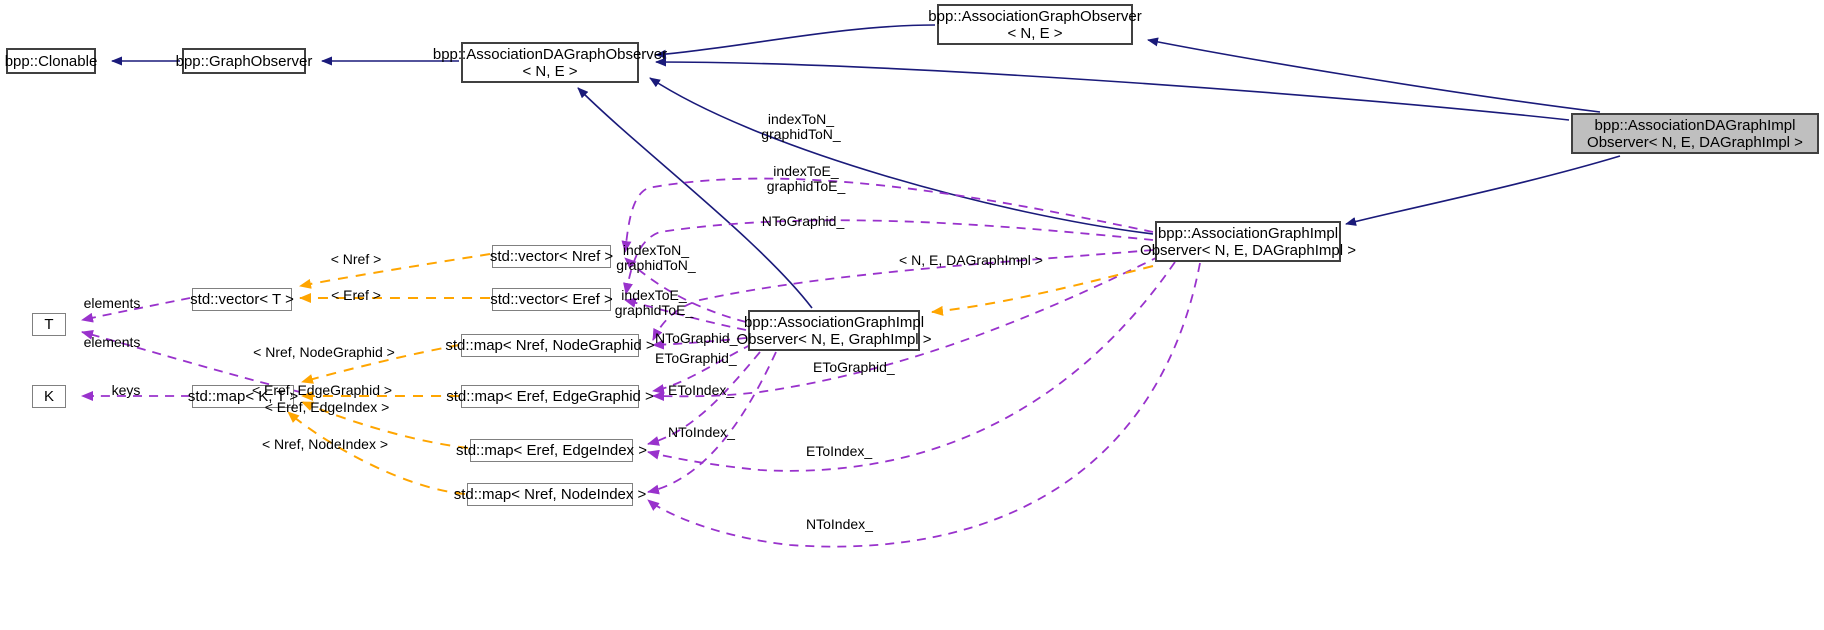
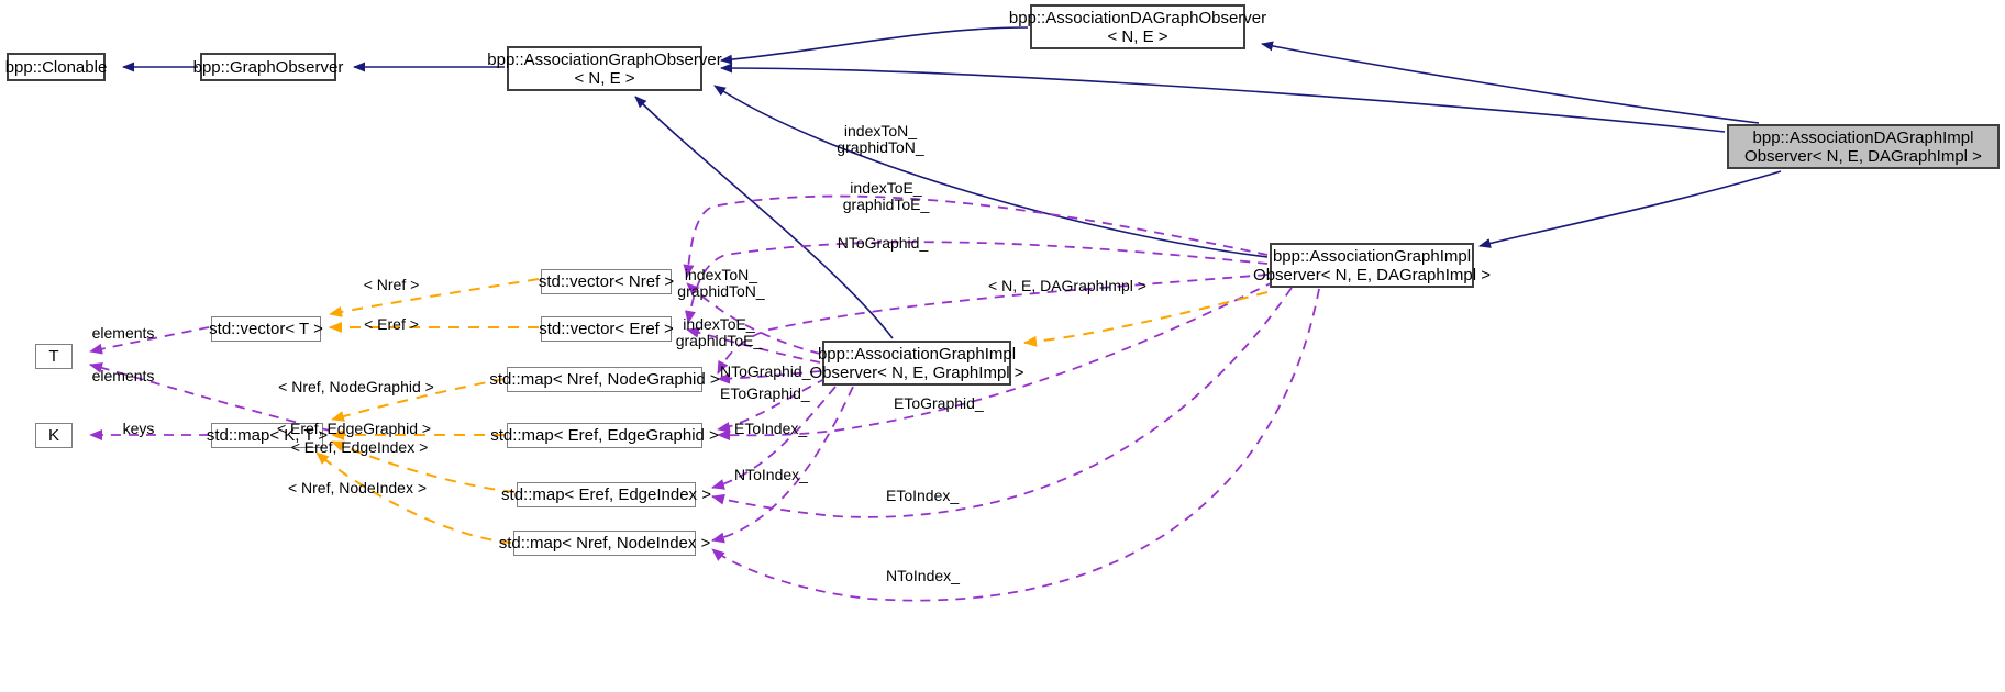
  bpp::Clonable
  bpp::GraphObserver
- bpp::AssociationDAGraphObserver
+ bpp::AssociationGraphObserver
  < N, E >
- bpp::AssociationGraphObserver
+ bpp::AssociationDAGraphObserver
  < N, E >
  bpp::AssociationDAGraphImpl
  Observer< N, E, DAGraphImpl >
  bpp::AssociationGraphImpl
  Observer< N, E, DAGraphImpl >
  bpp::AssociationGraphImpl
  Observer< N, E, GraphImpl >
  std::vector< Nref >
  std::vector< Eref >
  std::vector< T >
  std::map< K, T >
  std::map< Nref, NodeGraphid >
  std::map< Eref, EdgeGraphid >
  std::map< Eref, EdgeIndex >
  std::map< Nref, NodeIndex >
  T
  K
  indexToN_
  graphidToN_
  indexToE_
  graphidToE_
  NToGraphid_
  indexToN_
  graphidToN_
  indexToE_
  graphidToE_
  NToGraphid_
  EToGraphid_
  EToIndex_
  NToIndex_
  EToGraphid_
  EToIndex_
  NToIndex_
  elements
  elements
  keys
  < Nref >
  < Eref >
  < Nref, NodeGraphid >
  < Eref, EdgeGraphid >
  < Eref, EdgeIndex >
  < Nref, NodeIndex >
  < N, E, DAGraphImpl >
